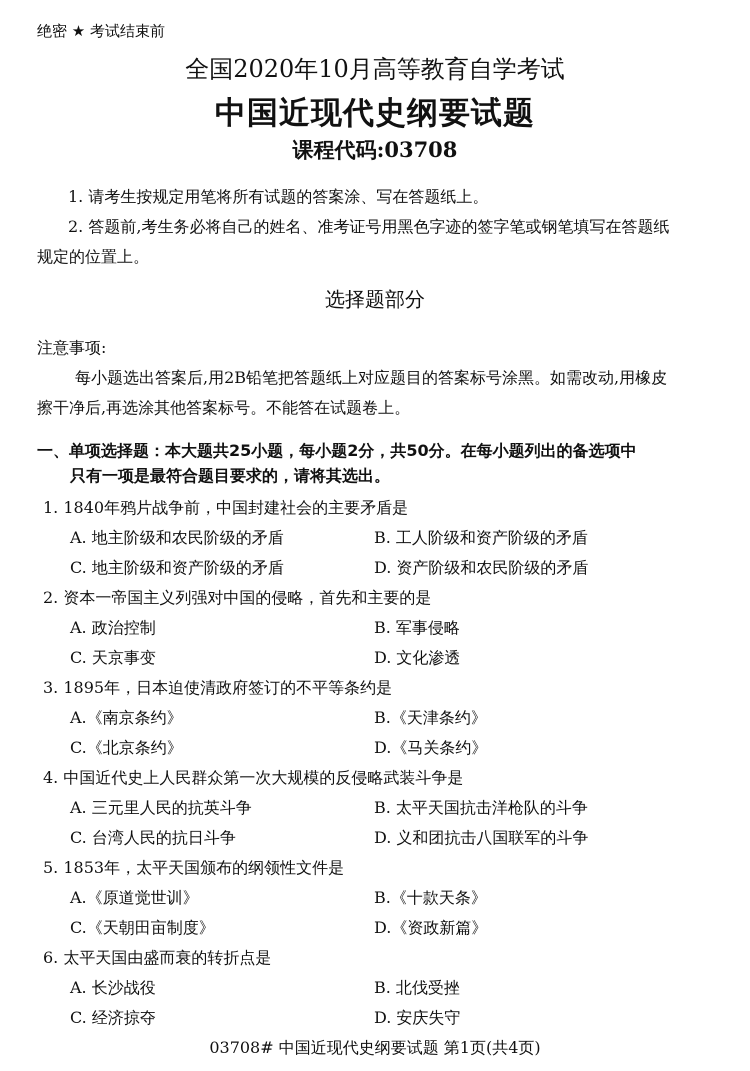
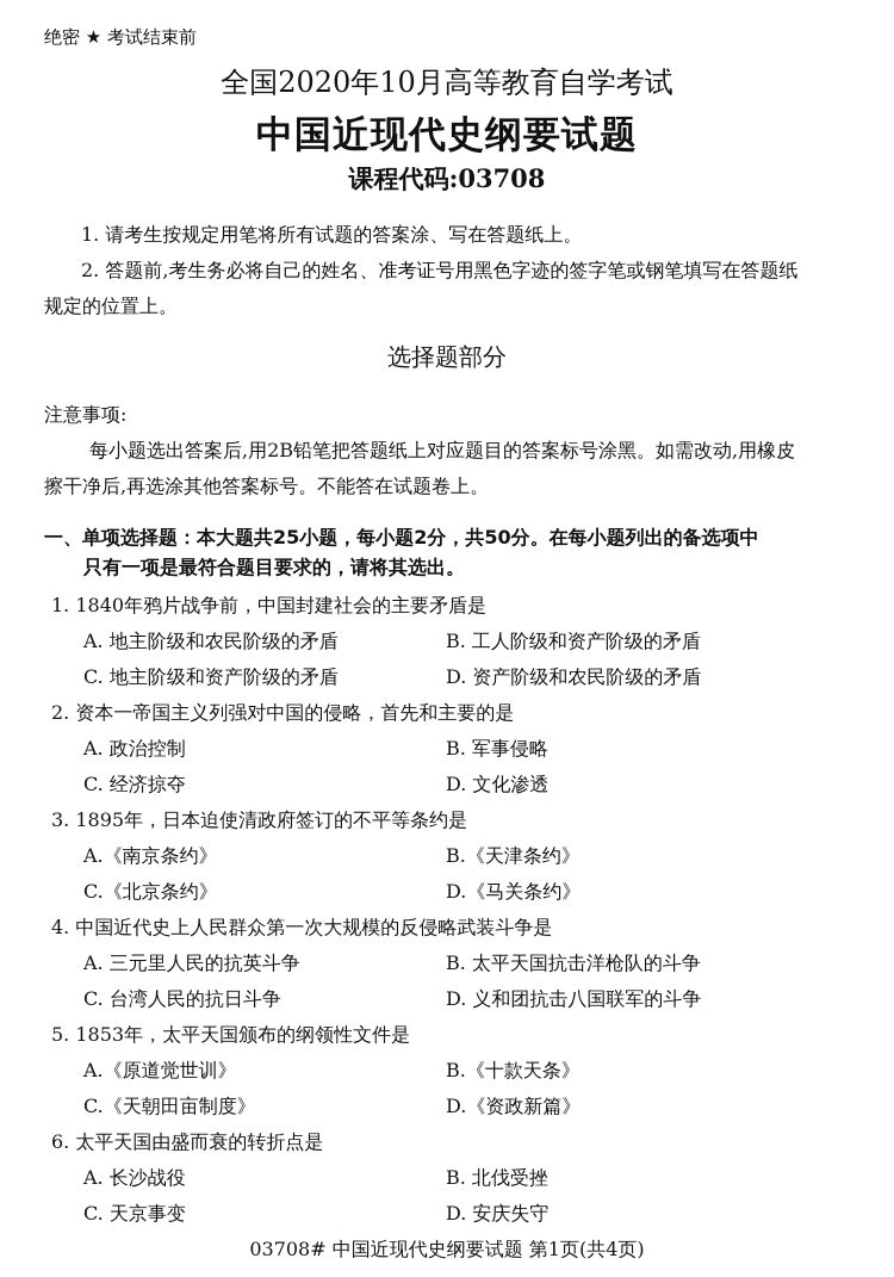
  绝密 ★ 考试结束前
  全国2020年10月高等教育自学考试
  中国近现代史纲要试题
  课程代码:03708
  1. 请考生按规定用笔将所有试题的答案涂、写在答题纸上。
  2. 答题前,考生务必将自己的姓名、准考证号用黑色字迹的签字笔或钢笔填写在答题纸
  规定的位置上。
  选择题部分
  注意事项:
  每小题选出答案后,用2B铅笔把答题纸上对应题目的答案标号涂黑。如需改动,用橡皮
  擦干净后,再选涂其他答案标号。不能答在试题卷上。
  一、单项选择题：本大题共25小题，每小题2分，共50分。在每小题列出的备选项中
  只有一项是最符合题目要求的，请将其选出。
  1. 1840年鸦片战争前，中国封建社会的主要矛盾是
  A. 地主阶级和农民阶级的矛盾
  B. 工人阶级和资产阶级的矛盾
  C. 地主阶级和资产阶级的矛盾
  D. 资产阶级和农民阶级的矛盾
  2. 资本一帝国主义列强对中国的侵略，首先和主要的是
  A. 政治控制
  B. 军事侵略
- C. 天京事变
+ C. 经济掠夺
  D. 文化渗透
  3. 1895年，日本迫使清政府签订的不平等条约是
  A.《南京条约》
  B.《天津条约》
  C.《北京条约》
  D.《马关条约》
  4. 中国近代史上人民群众第一次大规模的反侵略武装斗争是
  A. 三元里人民的抗英斗争
  B. 太平天国抗击洋枪队的斗争
  C. 台湾人民的抗日斗争
  D. 义和团抗击八国联军的斗争
  5. 1853年，太平天国颁布的纲领性文件是
  A.《原道觉世训》
  B.《十款天条》
  C.《天朝田亩制度》
  D.《资政新篇》
  6. 太平天国由盛而衰的转折点是
  A. 长沙战役
  B. 北伐受挫
- C. 经济掠夺
+ C. 天京事变
  D. 安庆失守
  03708# 中国近现代史纲要试题 第1页(共4页)
